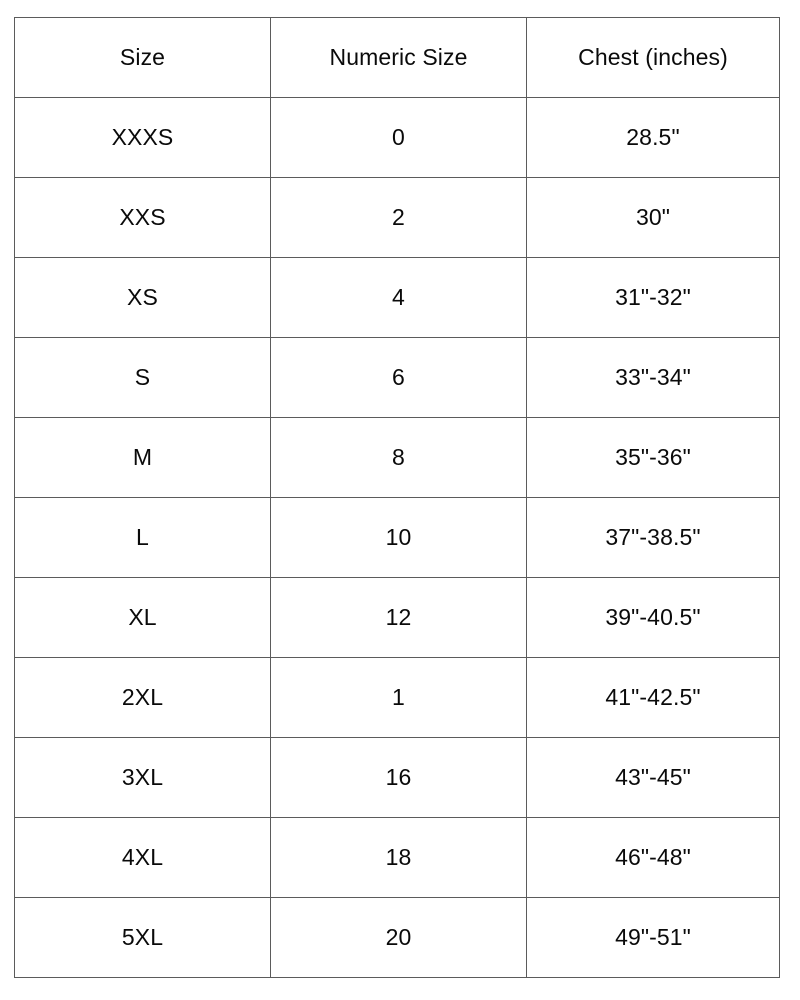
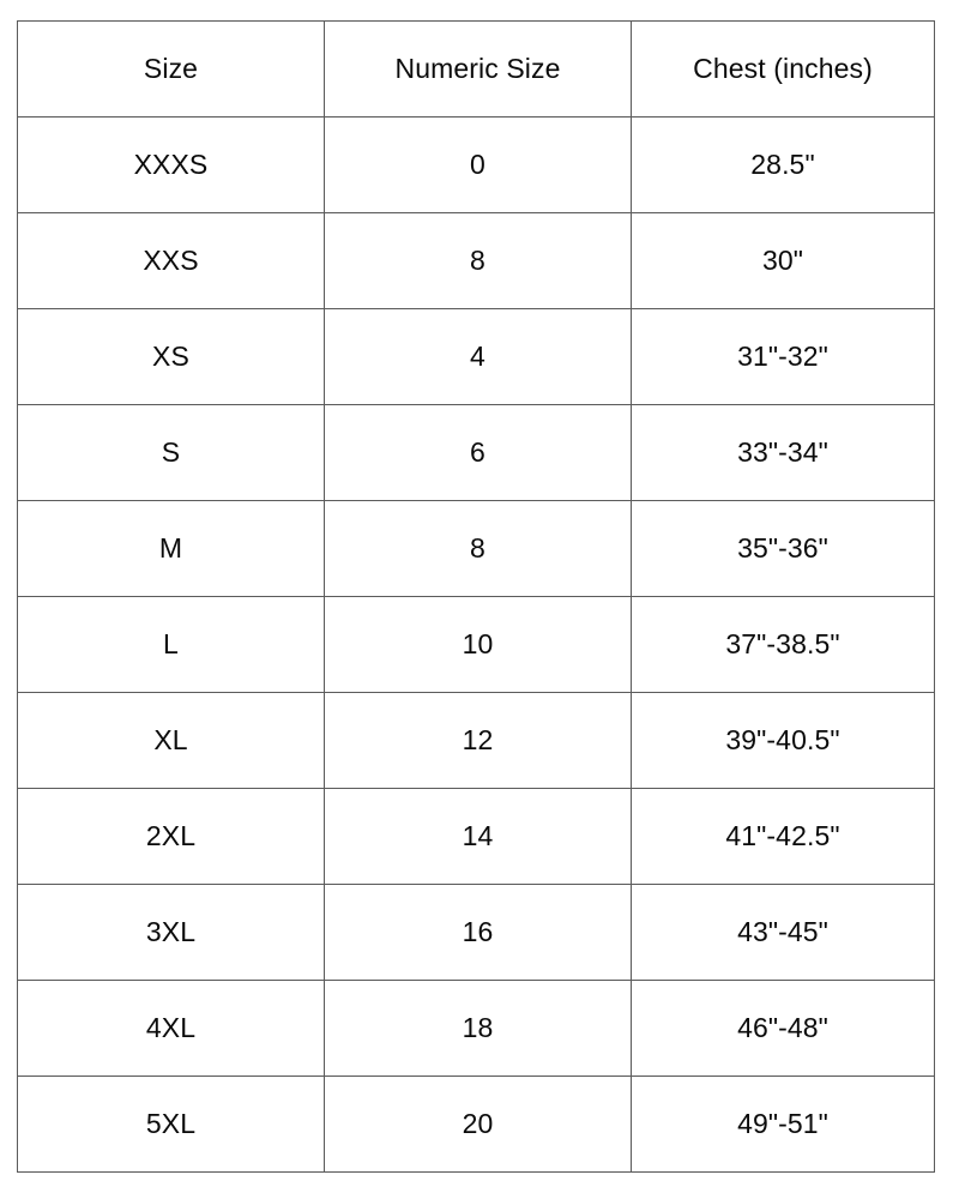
  Size	Numeric Size	Chest (inches)
  XXXS	0	28.5"
- XXS	2	30"
+ XXS	8	30"
  XS	4	31"-32"
  S	6	33"-34"
  M	8	35"-36"
  L	10	37"-38.5"
  XL	12	39"-40.5"
- 2XL	1	41"-42.5"
+ 2XL	14	41"-42.5"
  3XL	16	43"-45"
  4XL	18	46"-48"
  5XL	20	49"-51"
